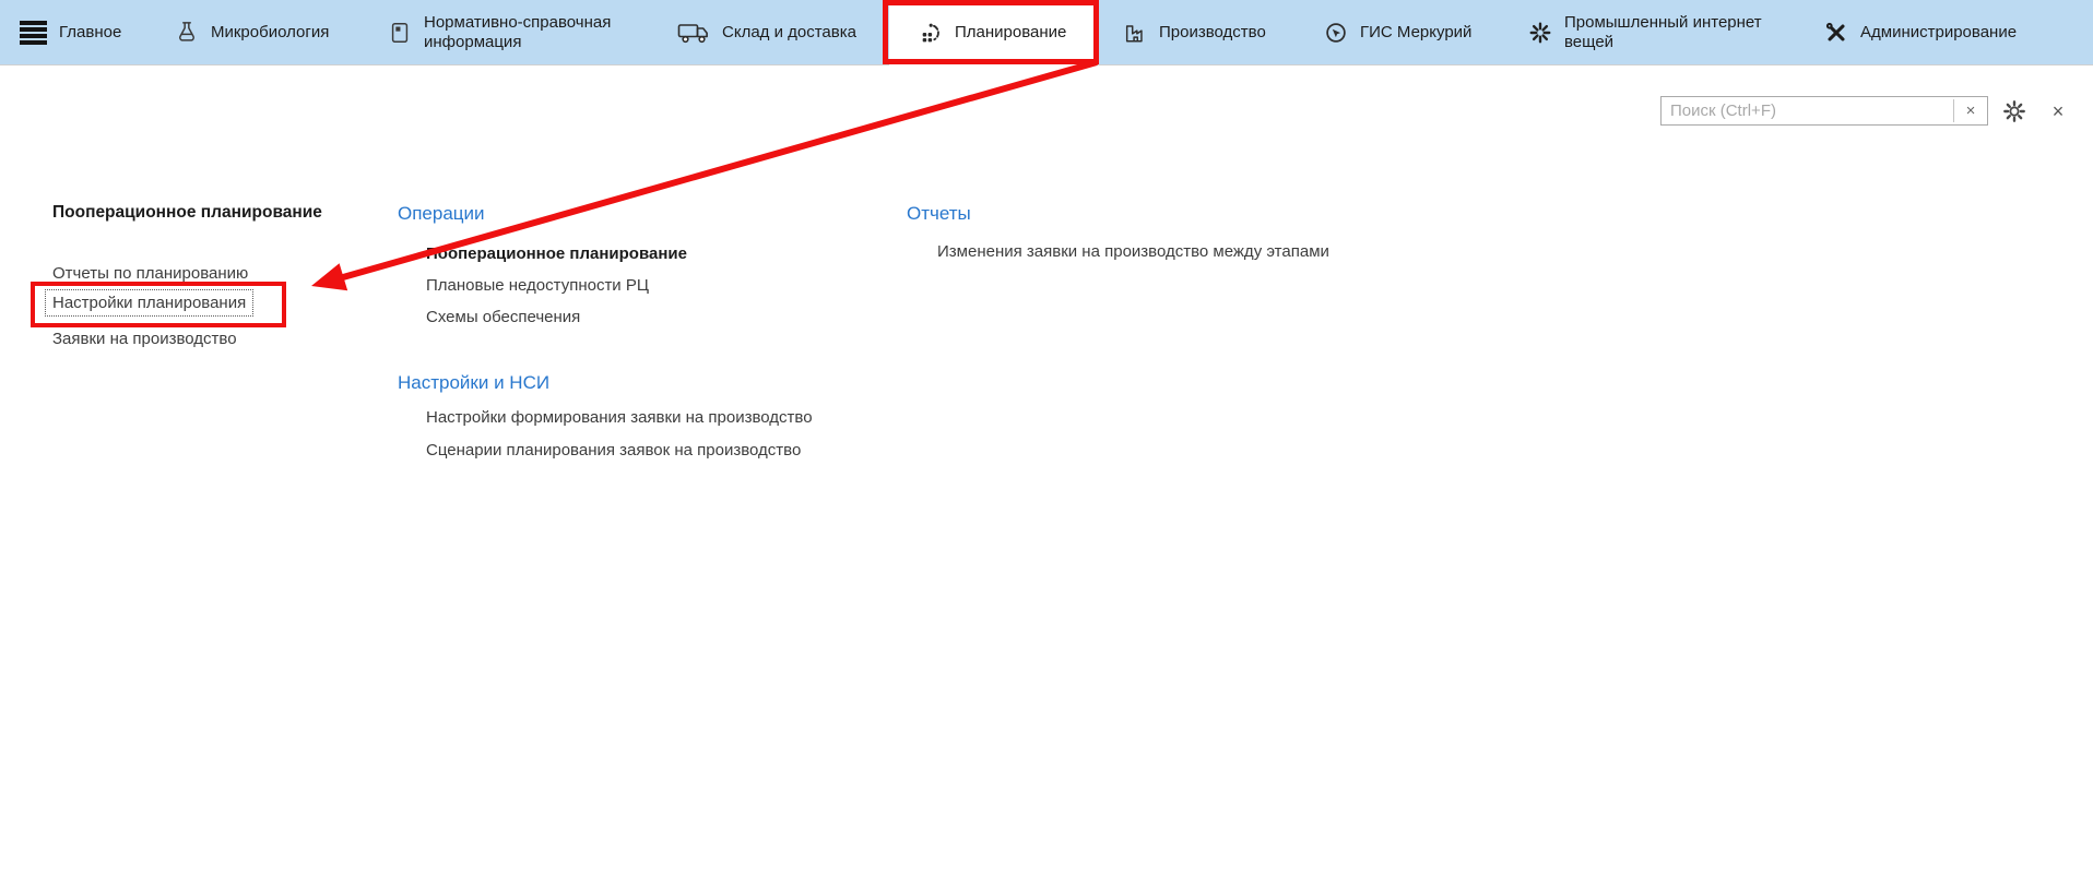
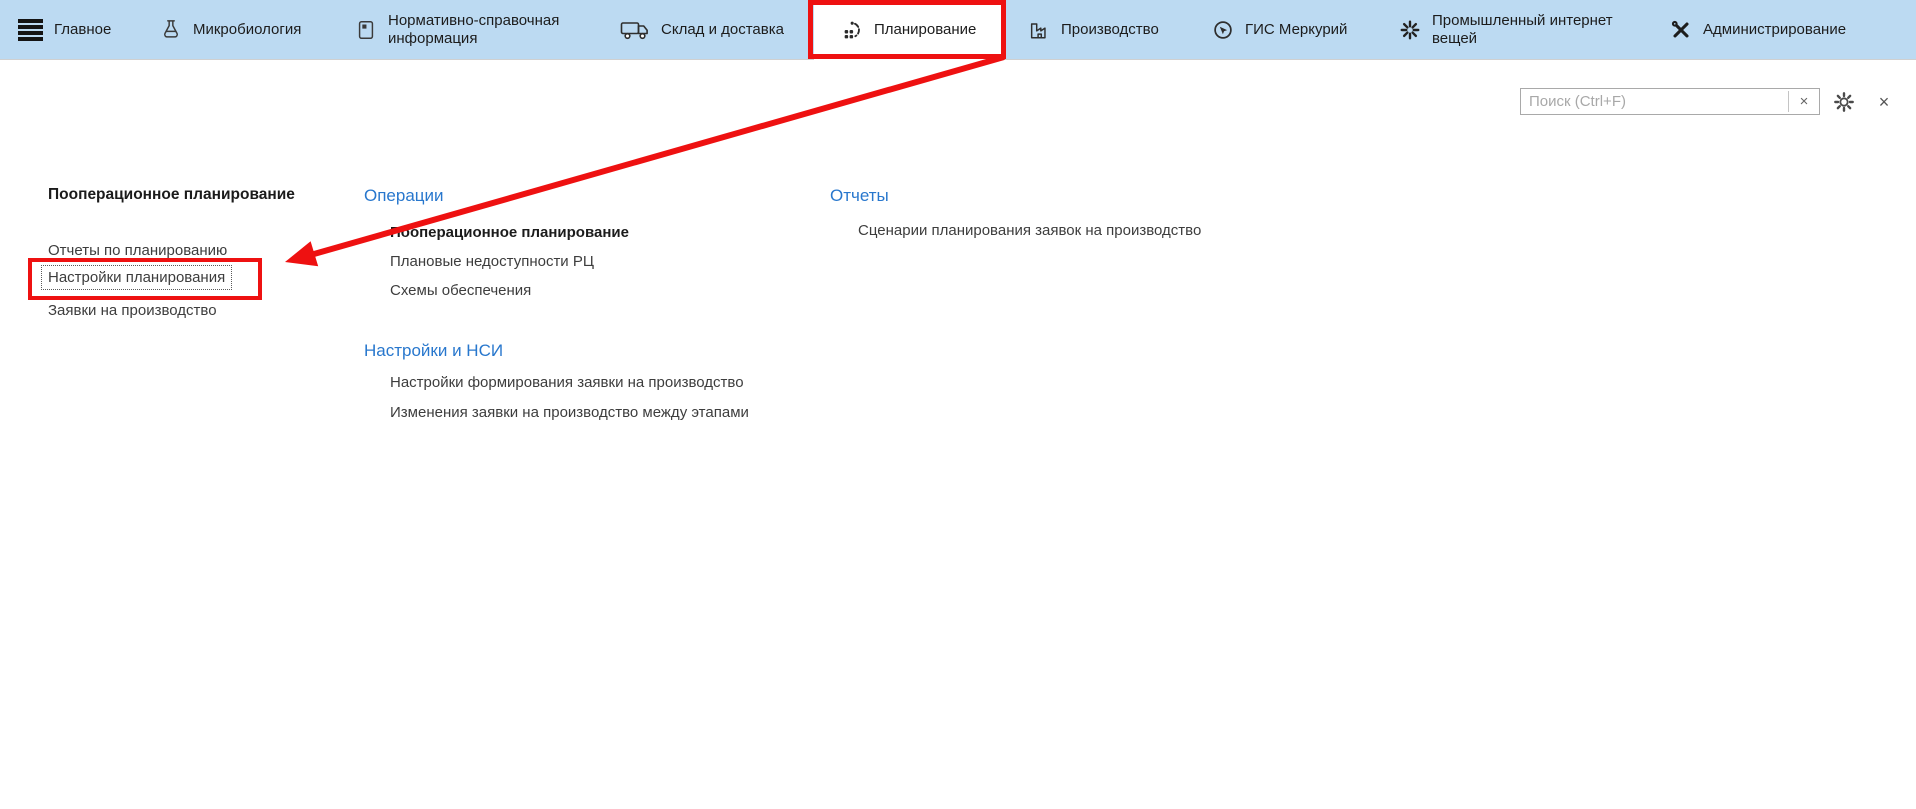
  Главное
  Микробиология
  Нормативно-справочная информация
  Склад и доставка
  Планирование
  Производство
  ГИС Меркурий
  Промышленный интернет вещей
  Администрирование
  Поиск (Ctrl+F)
  ×
  ×
  Пооперационное планирование
  Отчеты по планированию
  Настройки планирования
  Заявки на производство
  Операции
  ооперационное планирование
  Плановые недоступности РЦ
  Схемы обеспечения
  Настройки и НСИ
  Настройки формирования заявки на производство
- Сценарии планирования заявок на производство
+ Изменения заявки на производство между этапами
  Отчеты
- Изменения заявки на производство между этапами
+ Сценарии планирования заявок на производство
